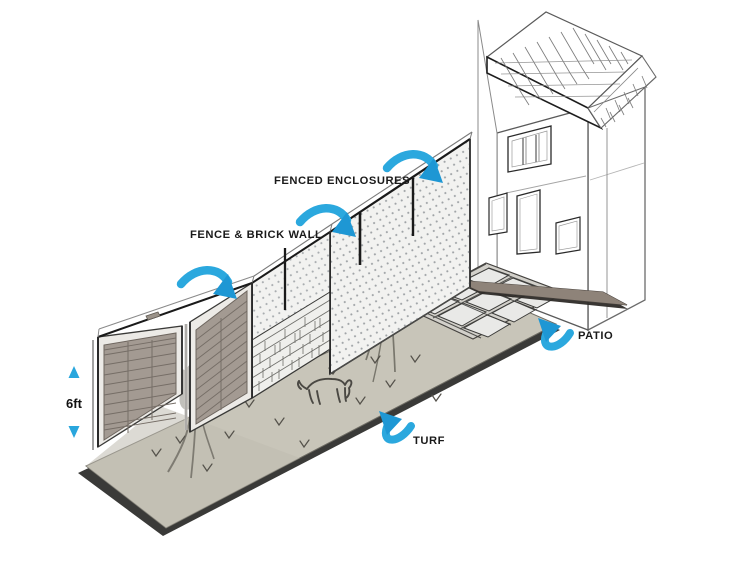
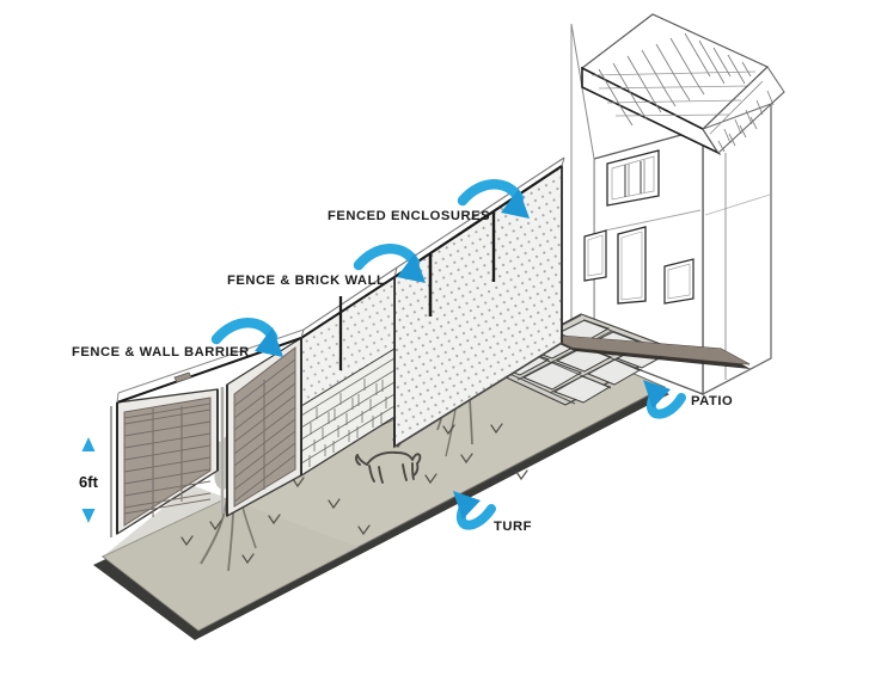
  6ft
  FENCED ENCLOSURES
  FENCE & BRICK WALL
+ FENCE & WALL BARRIER
  PATIO
  TURF
